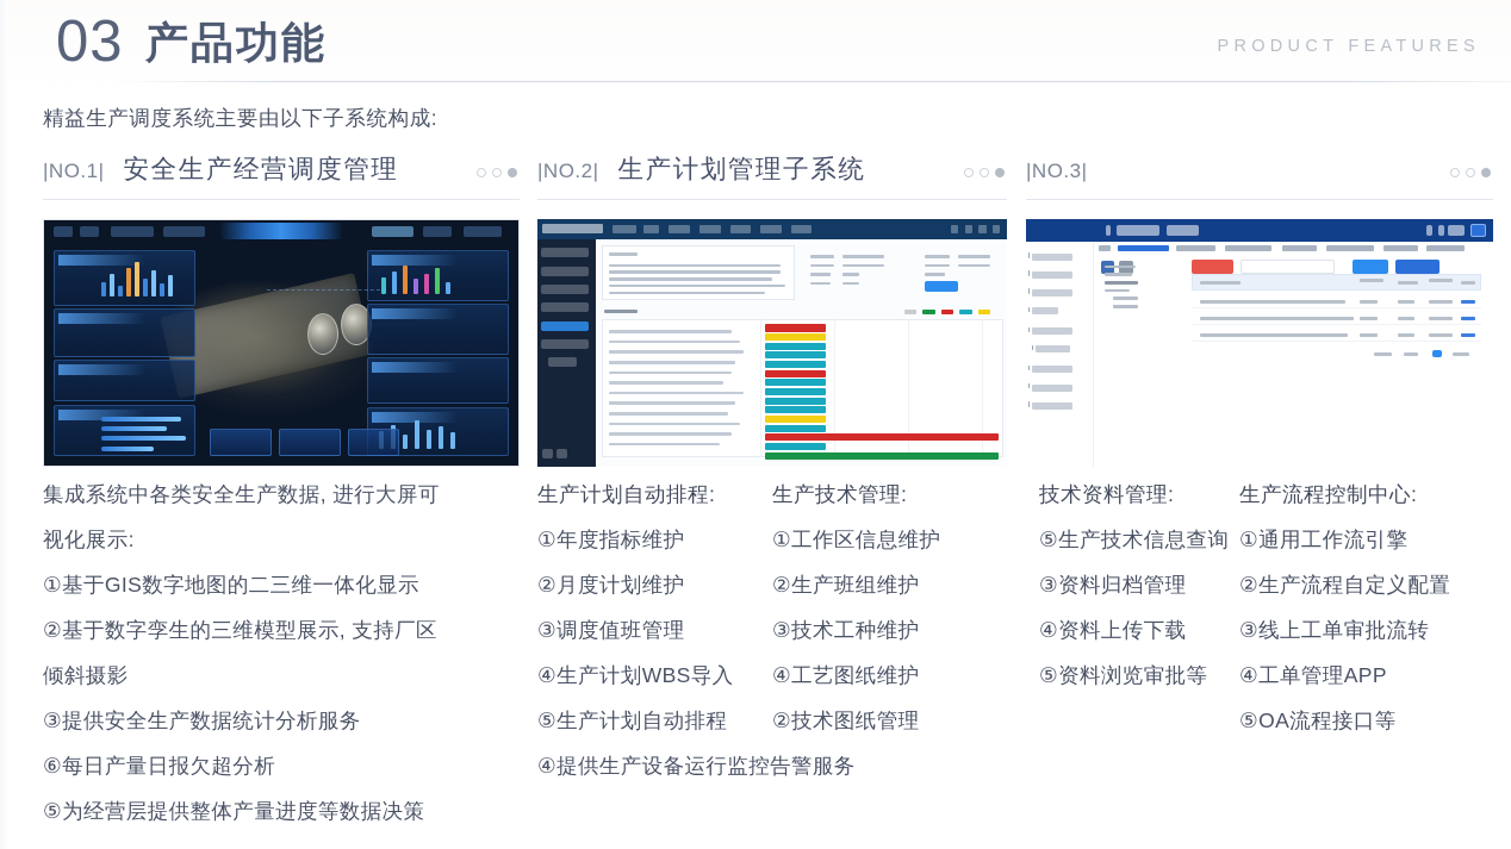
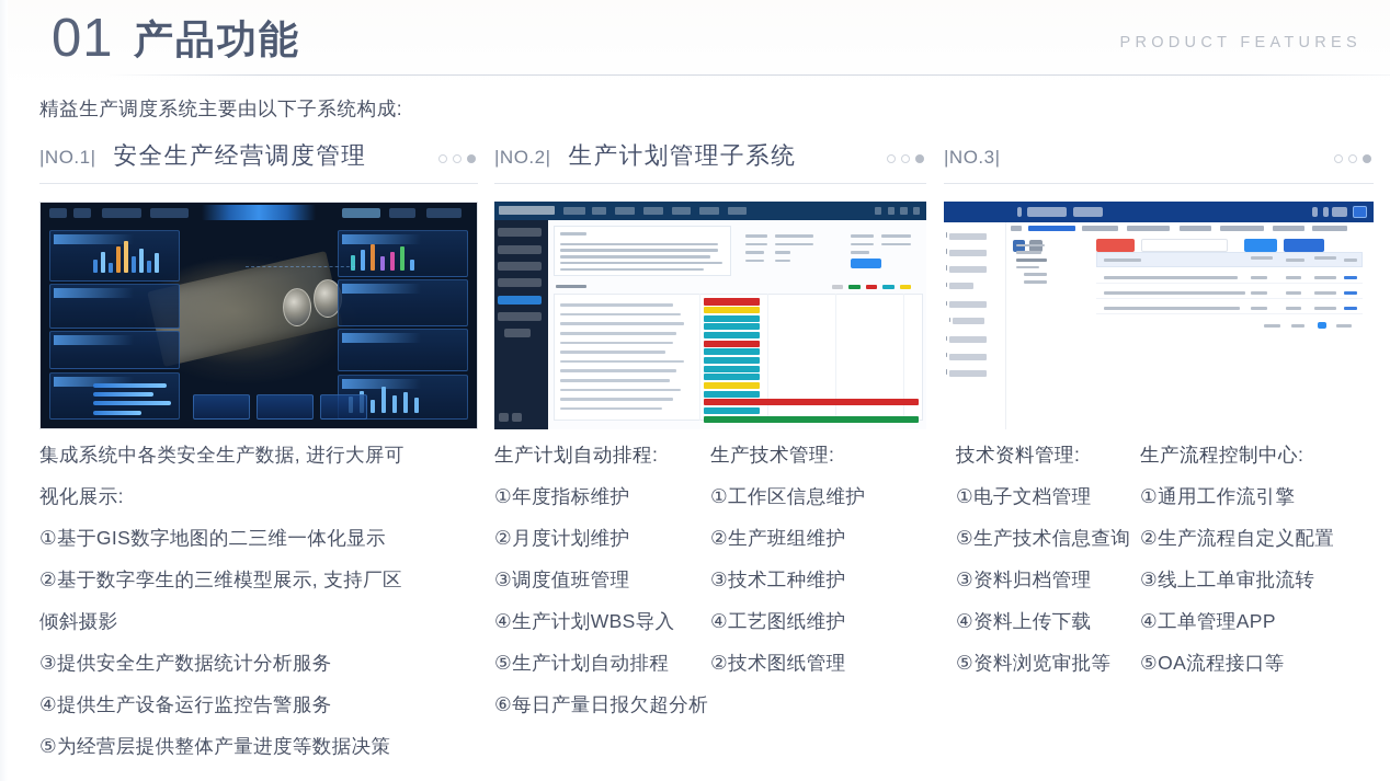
- 03
+ 01
  产品功能
  PRODUCT FEATURES
  精益生产调度系统主要由以下子系统构成:
  |NO.1|
  安全生产经营调度管理
  |NO.2|
  生产计划管理子系统
  |NO.3|
  集成系统中各类安全生产数据, 进行大屏可
  视化展示:
  ①基于GIS数字地图的二三维一体化显示
  ②基于数字孪生的三维模型展示, 支持厂区
  倾斜摄影
  ③提供安全生产数据统计分析服务
- ⑥每日产量日报欠超分析
+ ④提供生产设备运行监控告警服务
  ⑤为经营层提供整体产量进度等数据决策
  生产计划自动排程:
  ①年度指标维护
  ②月度计划维护
  ③调度值班管理
  ④生产计划WBS导入
  ⑤生产计划自动排程
- ④提供生产设备运行监控告警服务
+ ⑥每日产量日报欠超分析
  生产技术管理:
  ①工作区信息维护
  ②生产班组维护
  ③技术工种维护
  ④工艺图纸维护
  ②技术图纸管理
  技术资料管理:
+ ①电子文档管理
  ⑤生产技术信息查询
  ③资料归档管理
  ④资料上传下载
  ⑤资料浏览审批等
  生产流程控制中心:
  ①通用工作流引擎
  ②生产流程自定义配置
  ③线上工单审批流转
  ④工单管理APP
  ⑤OA流程接口等
